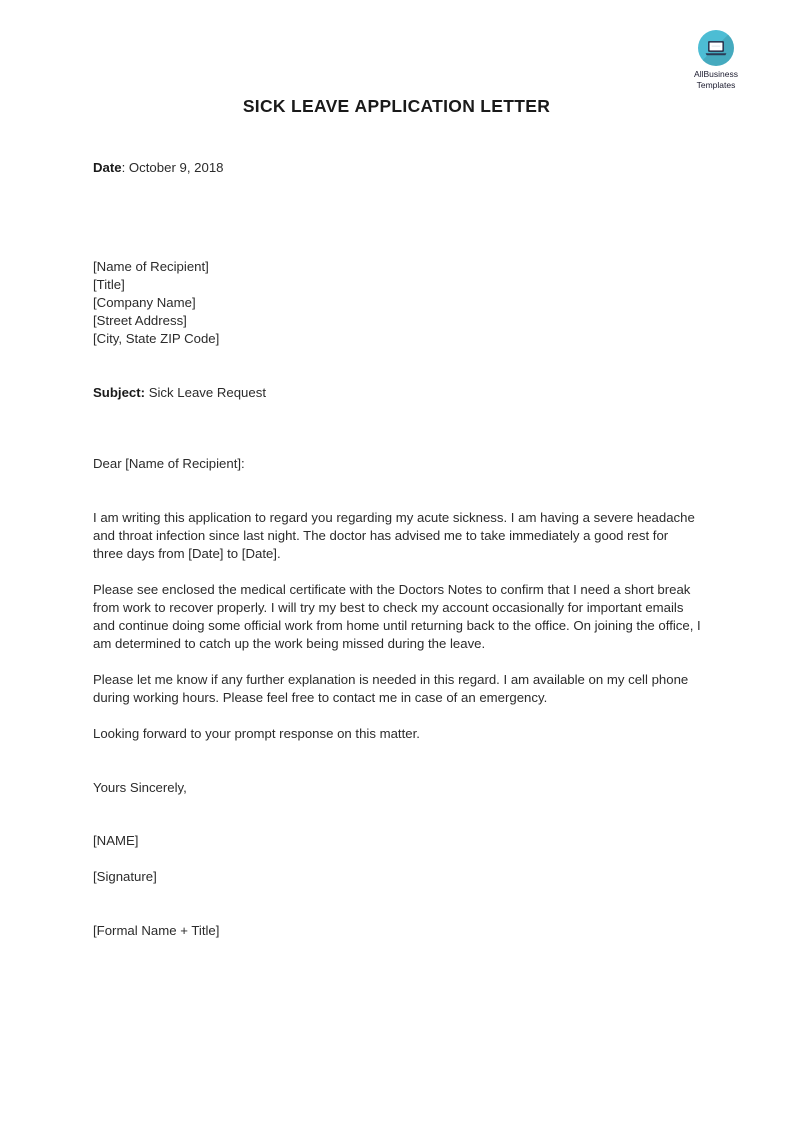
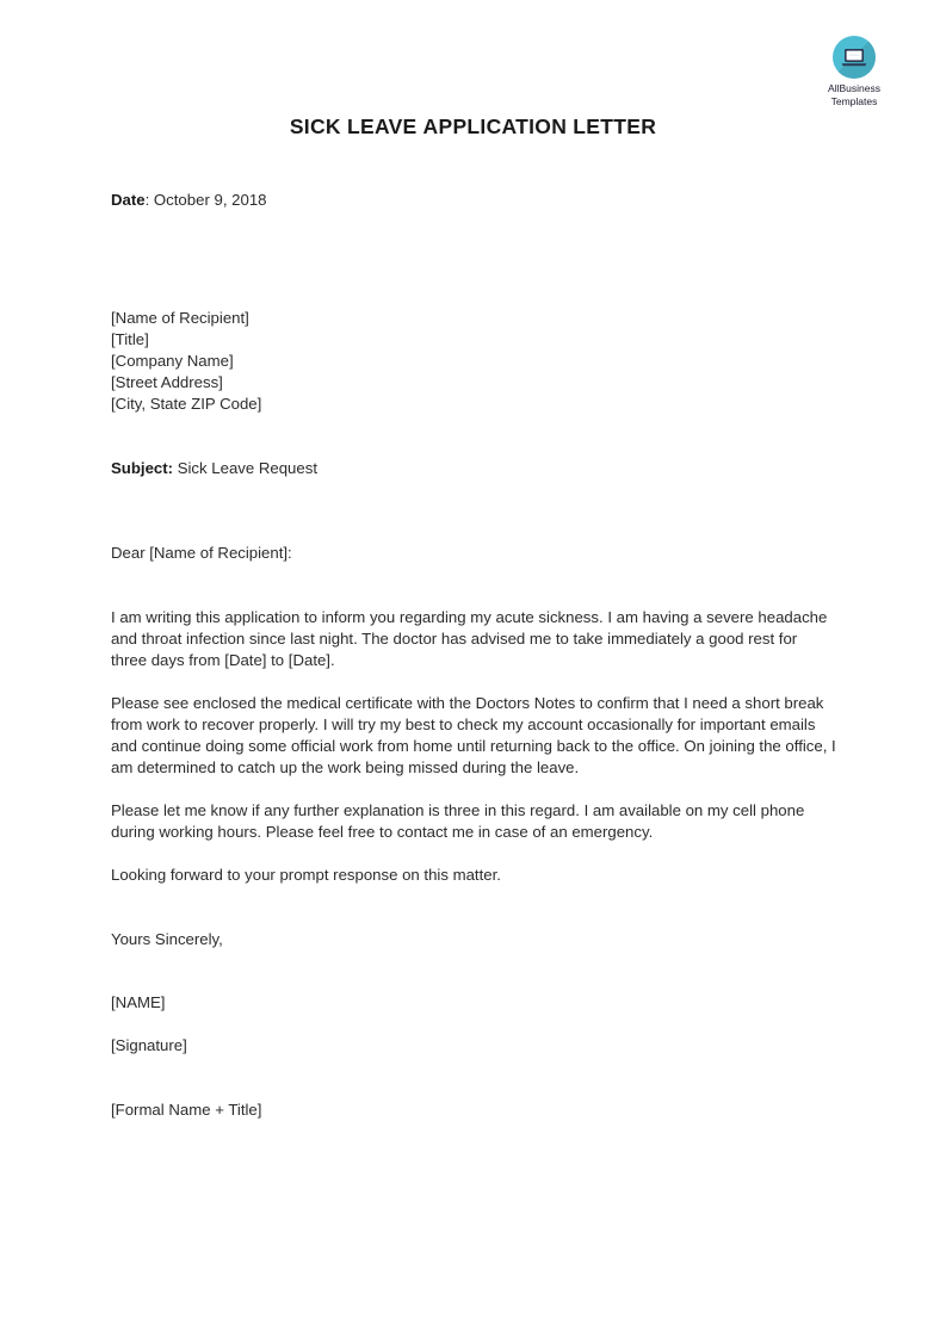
  AllBusiness
  Templates
  SICK LEAVE APPLICATION LETTER
  Date: October 9, 2018
  [Name of Recipient]
  [Title]
  [Company Name]
  [Street Address]
  [City, State ZIP Code]
  Subject: Sick Leave Request
  Dear [Name of Recipient]:
- I am writing this application to regard you regarding my acute sickness. I am having a severe headache and throat infection since last night. The doctor has advised me to take immediately a good rest for three days from [Date] to [Date].
+ I am writing this application to inform you regarding my acute sickness. I am having a severe headache and throat infection since last night. The doctor has advised me to take immediately a good rest for three days from [Date] to [Date].
  Please see enclosed the medical certificate with the Doctors Notes to confirm that I need a short break from work to recover properly. I will try my best to check my account occasionally for important emails and continue doing some official work from home until returning back to the office. On joining the office, I am determined to catch up the work being missed during the leave.
- Please let me know if any further explanation is needed in this regard. I am available on my cell phone during working hours. Please feel free to contact me in case of an emergency.
+ Please let me know if any further explanation is three in this regard. I am available on my cell phone during working hours. Please feel free to contact me in case of an emergency.
  Looking forward to your prompt response on this matter.
  Yours Sincerely,
  [NAME]
  [Signature]
  [Formal Name + Title]
